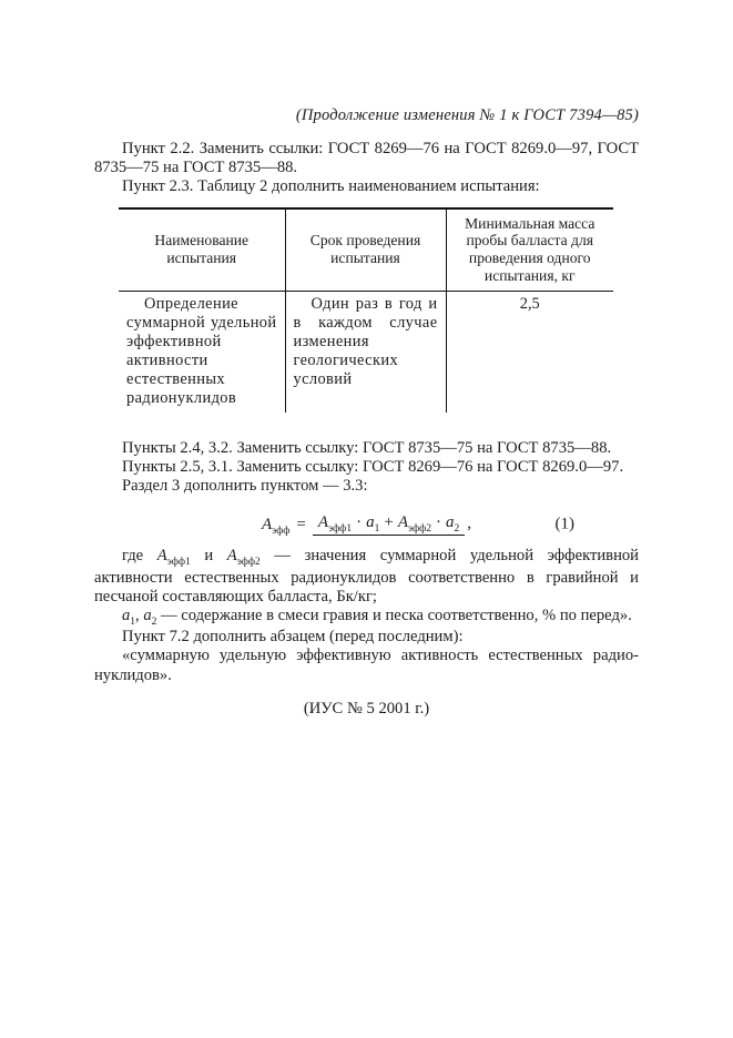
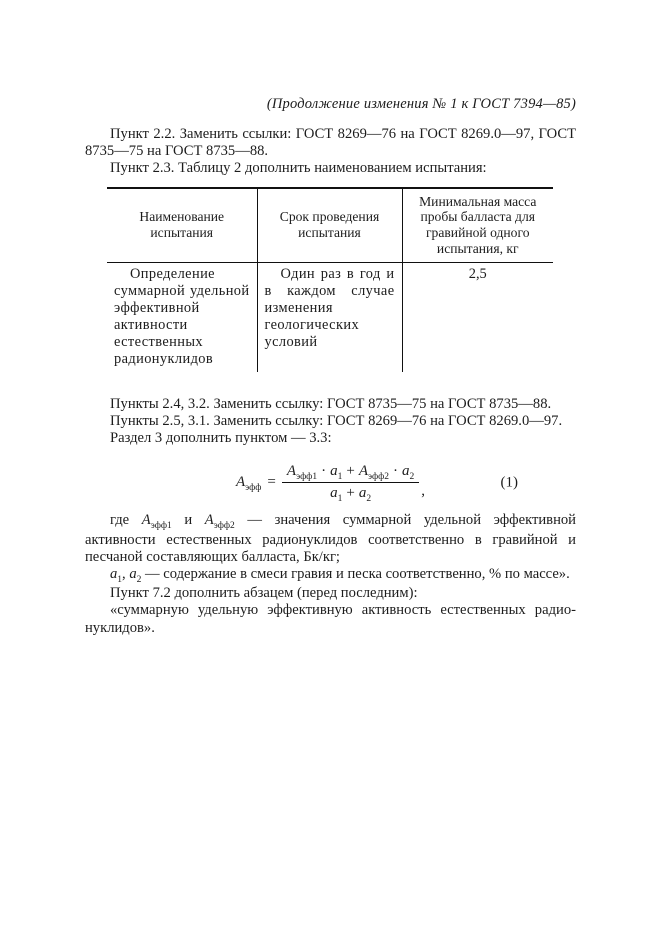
  (Продолжение изменения № 1 к ГОСТ 7394—85)
  Пункт 2.2. Заменить ссылки: ГОСТ 8269—76 на ГОСТ 8269.0—97, ГОСТ 8735—75 на ГОСТ 8735—88.
  Пункт 2.3. Таблицу 2 дополнить наименованием испытания:
- Наименование испытания	Срок проведения испытания	Минимальная масса пробы балласта для проведения одного испытания, кг
+ Наименование испытания	Срок проведения испытания	Минимальная масса пробы балласта для гравийной одного испытания, кг
  Определение суммарной удельной эффективной активности естественных радионуклидов	Один раз в год и в каждом случае изменения геологических условий	2,5
  Пункты 2.4, 3.2. Заменить ссылку: ГОСТ 8735—75 на ГОСТ 8735—88.
  Пункты 2.5, 3.1. Заменить ссылку: ГОСТ 8269—76 на ГОСТ 8269.0—97.
  Раздел 3 дополнить пунктом — 3.3:
  Aэфф
  =
  Aэфф1· a1+ Aэфф2· a2
+ a1+ a2
  ,
  (1)
  где Aэфф1 и Aэфф2 — значения суммарной удельной эффективной активности естественных радионуклидов соответственно в гравийной и песчаной составляющих балласта, Бк/кг;
- a1, a2 — содержание в смеси гравия и песка соответственно, % по перед».
+ a1, a2 — содержание в смеси гравия и песка соответственно, % по массе».
  Пункт 7.2 дополнить абзацем (перед последним):
  «суммарную удельную эффективную активность естественных радио­нуклидов».
- (ИУС № 5 2001 г.)
